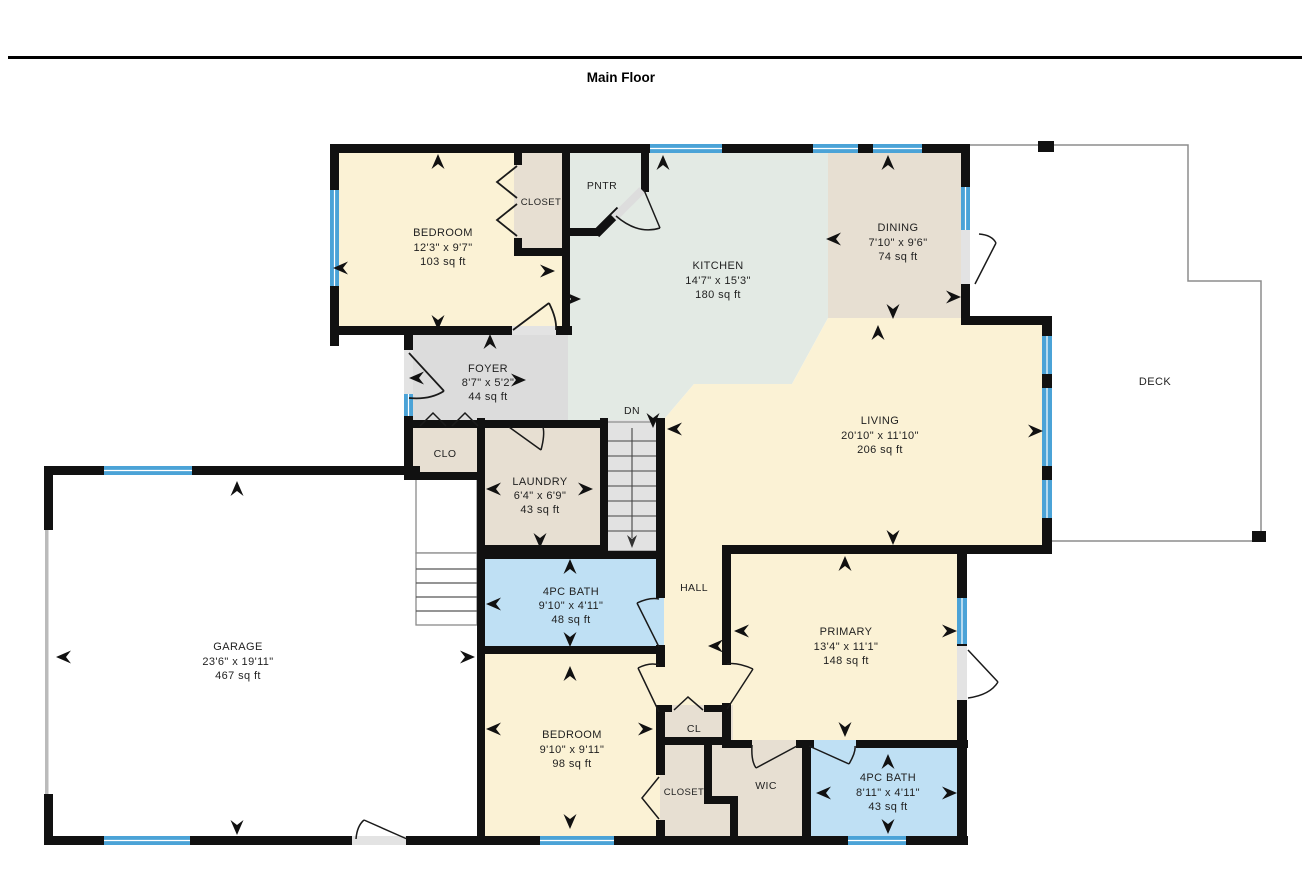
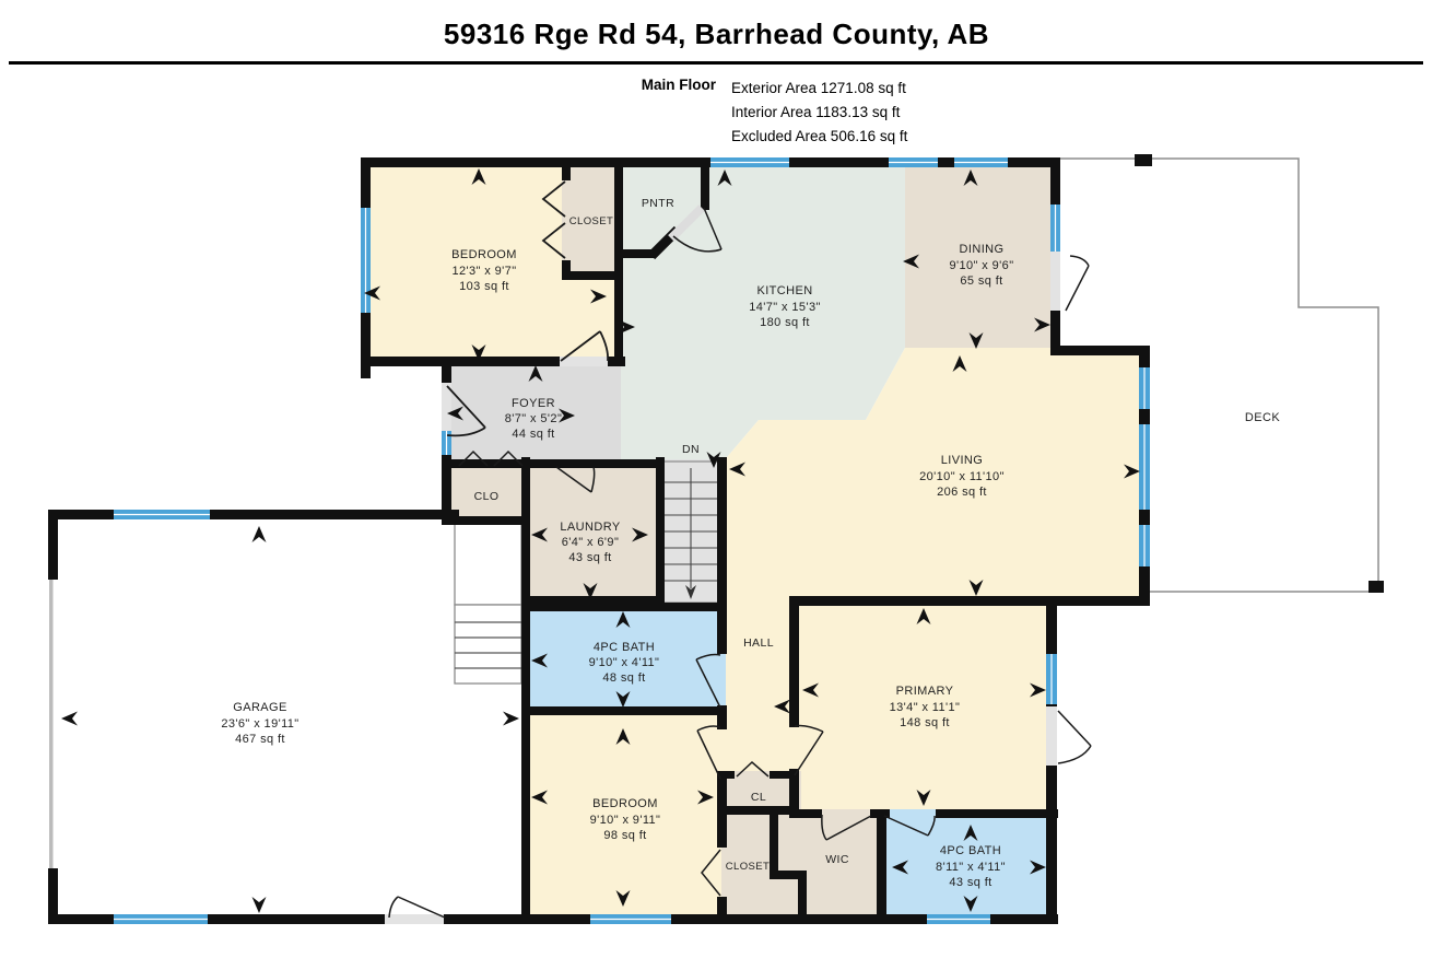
+ 59316 Rge Rd 54, Barrhead County, AB
  Main Floor
+ Exterior Area 1271.08 sq ft
+ Interior Area 1183.13 sq ft
+ Excluded Area 506.16 sq ft
  BEDROOM
  12'3" x 9'7"
  103 sq ft
  CLOSET
  PNTR
  KITCHEN
  14'7" x 15'3"
  180 sq ft
  DINING
- 7'10" x 9'6"
+ 9'10" x 9'6"
- 74 sq ft
+ 65 sq ft
  FOYER
  8'7" x 5'2"
  44 sq ft
  LIVING
  20'10" x 11'10"
  206 sq ft
  DECK
  CLO
  LAUNDRY
  6'4" x 6'9"
  43 sq ft
  DN
  GARAGE
  23'6" x 19'11"
  467 sq ft
  4PC BATH
  9'10" x 4'11"
  48 sq ft
  HALL
  PRIMARY
  13'4" x 11'1"
  148 sq ft
  BEDROOM
  9'10" x 9'11"
  98 sq ft
  CL
  CLOSET
  WIC
  4PC BATH
  8'11" x 4'11"
  43 sq ft
